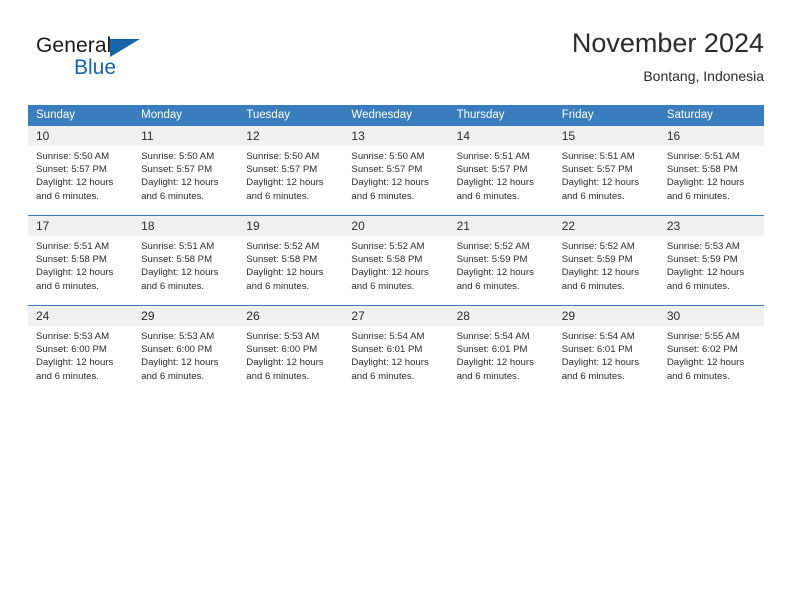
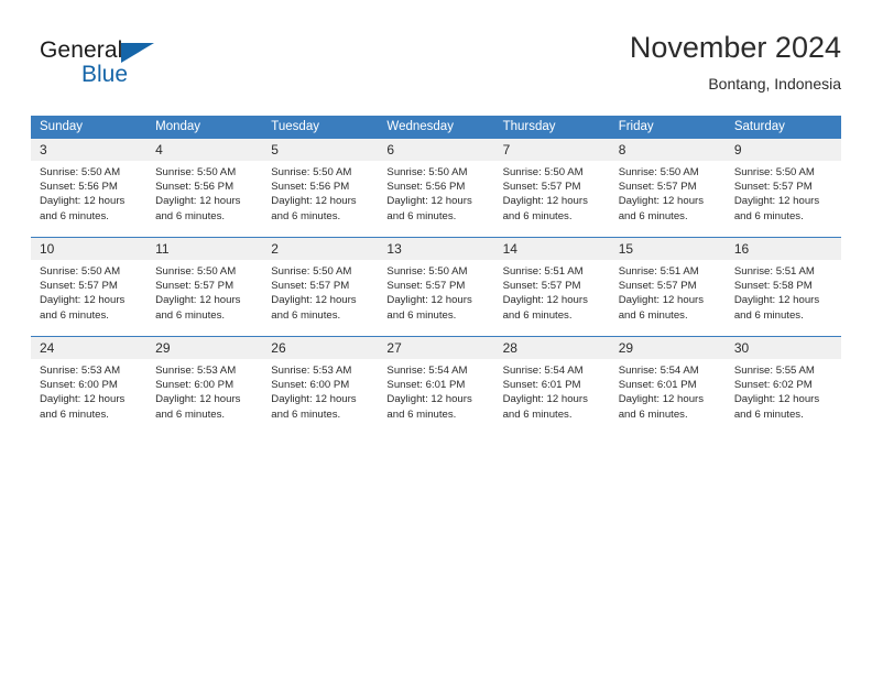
  General
  Blue
  November 2024
  Bontang, Indonesia
  Sunday	Monday	Tuesday	Wednesday	Thursday	Friday	Saturday
+ 3Sunrise: 5:50 AMSunset: 5:56 PMDaylight: 12 hoursand 6 minutes.	4Sunrise: 5:50 AMSunset: 5:56 PMDaylight: 12 hoursand 6 minutes.	5Sunrise: 5:50 AMSunset: 5:56 PMDaylight: 12 hoursand 6 minutes.	6Sunrise: 5:50 AMSunset: 5:56 PMDaylight: 12 hoursand 6 minutes.	7Sunrise: 5:50 AMSunset: 5:57 PMDaylight: 12 hoursand 6 minutes.	8Sunrise: 5:50 AMSunset: 5:57 PMDaylight: 12 hoursand 6 minutes.	9Sunrise: 5:50 AMSunset: 5:57 PMDaylight: 12 hoursand 6 minutes.
- 10Sunrise: 5:50 AMSunset: 5:57 PMDaylight: 12 hoursand 6 minutes.	11Sunrise: 5:50 AMSunset: 5:57 PMDaylight: 12 hoursand 6 minutes.	12Sunrise: 5:50 AMSunset: 5:57 PMDaylight: 12 hoursand 6 minutes.	13Sunrise: 5:50 AMSunset: 5:57 PMDaylight: 12 hoursand 6 minutes.	14Sunrise: 5:51 AMSunset: 5:57 PMDaylight: 12 hoursand 6 minutes.	15Sunrise: 5:51 AMSunset: 5:57 PMDaylight: 12 hoursand 6 minutes.	16Sunrise: 5:51 AMSunset: 5:58 PMDaylight: 12 hoursand 6 minutes.
+ 10Sunrise: 5:50 AMSunset: 5:57 PMDaylight: 12 hoursand 6 minutes.	11Sunrise: 5:50 AMSunset: 5:57 PMDaylight: 12 hoursand 6 minutes.	2Sunrise: 5:50 AMSunset: 5:57 PMDaylight: 12 hoursand 6 minutes.	13Sunrise: 5:50 AMSunset: 5:57 PMDaylight: 12 hoursand 6 minutes.	14Sunrise: 5:51 AMSunset: 5:57 PMDaylight: 12 hoursand 6 minutes.	15Sunrise: 5:51 AMSunset: 5:57 PMDaylight: 12 hoursand 6 minutes.	16Sunrise: 5:51 AMSunset: 5:58 PMDaylight: 12 hoursand 6 minutes.
- 17Sunrise: 5:51 AMSunset: 5:58 PMDaylight: 12 hoursand 6 minutes.	18Sunrise: 5:51 AMSunset: 5:58 PMDaylight: 12 hoursand 6 minutes.	19Sunrise: 5:52 AMSunset: 5:58 PMDaylight: 12 hoursand 6 minutes.	20Sunrise: 5:52 AMSunset: 5:58 PMDaylight: 12 hoursand 6 minutes.	21Sunrise: 5:52 AMSunset: 5:59 PMDaylight: 12 hoursand 6 minutes.	22Sunrise: 5:52 AMSunset: 5:59 PMDaylight: 12 hoursand 6 minutes.	23Sunrise: 5:53 AMSunset: 5:59 PMDaylight: 12 hoursand 6 minutes.
  24Sunrise: 5:53 AMSunset: 6:00 PMDaylight: 12 hoursand 6 minutes.	29Sunrise: 5:53 AMSunset: 6:00 PMDaylight: 12 hoursand 6 minutes.	26Sunrise: 5:53 AMSunset: 6:00 PMDaylight: 12 hoursand 6 minutes.	27Sunrise: 5:54 AMSunset: 6:01 PMDaylight: 12 hoursand 6 minutes.	28Sunrise: 5:54 AMSunset: 6:01 PMDaylight: 12 hoursand 6 minutes.	29Sunrise: 5:54 AMSunset: 6:01 PMDaylight: 12 hoursand 6 minutes.	30Sunrise: 5:55 AMSunset: 6:02 PMDaylight: 12 hoursand 6 minutes.
